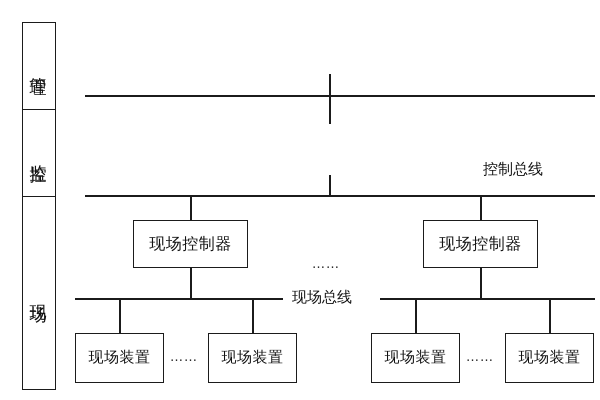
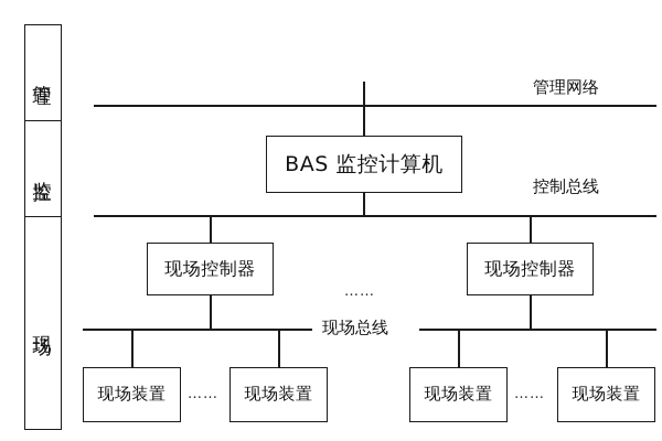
+ 管理网络
+ BAS 监控计算机
  控制总线
  现场控制器
  现场控制器
  ……
  现场总线
  现场装置
  ……
  现场装置
  现场装置
  ……
  现场装置
